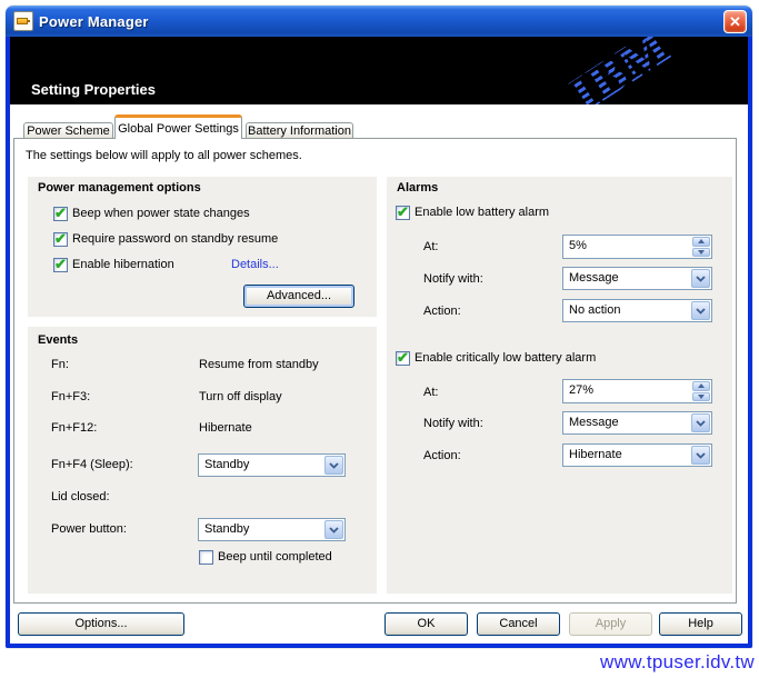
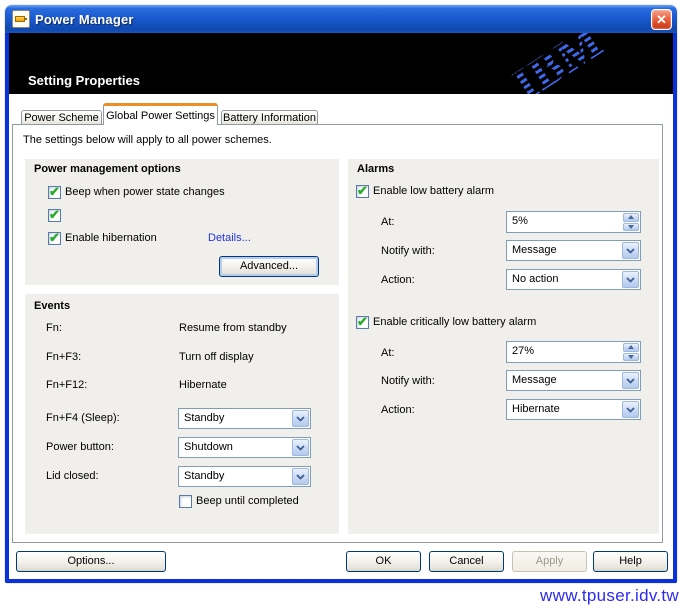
  Power Manager
  ✕
  Setting Properties
  Power Scheme
  Global Power Settings
  Battery Information
  The settings below will apply to all power schemes.
  Power management options
  ✔
  Beep when power state changes
  ✔
- Require password on standby resume
  ✔
  Enable hibernation
  Details...
  Advanced...
  Events
  Fn:
  Resume from standby
  Fn+F3:
  Turn off display
  Fn+F12:
  Hibernate
  Fn+F4 (Sleep):
  Standby
- Lid closed:
+ Power button:
+ Shutdown
- Power button:
+ Lid closed:
  Standby
  Beep until completed
  Alarms
  ✔
  Enable low battery alarm
  At:
  5%
  Notify with:
  Message
  Action:
  No action
  ✔
  Enable critically low battery alarm
  At:
  27%
  Notify with:
  Message
  Action:
  Hibernate
  Options...
  OK
  Cancel
  Apply
  Help
  www.tpuser.idv.tw
